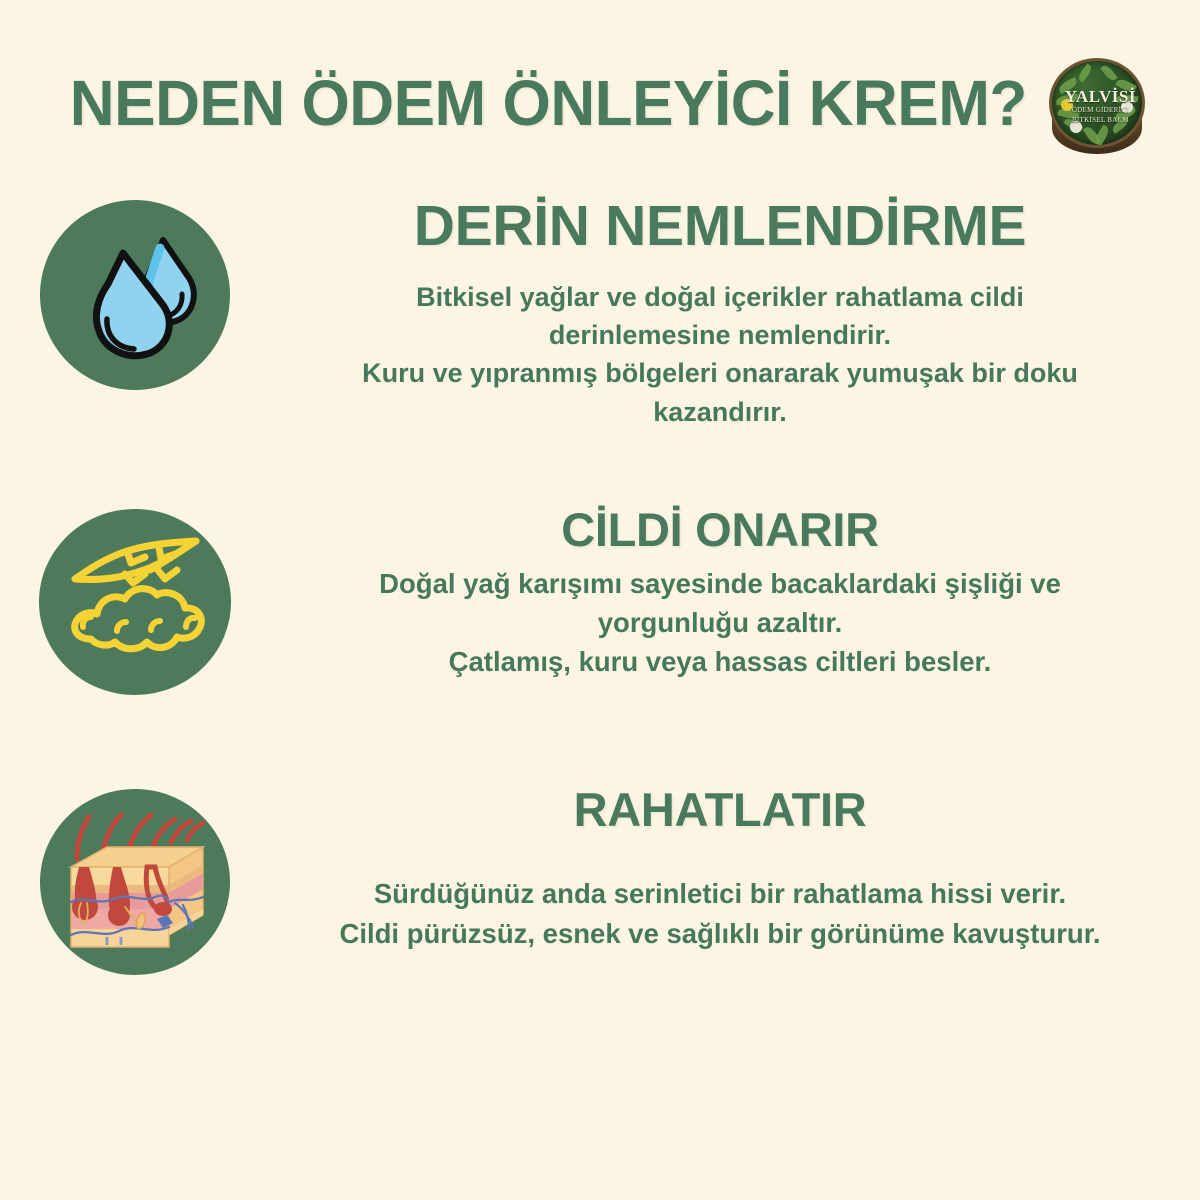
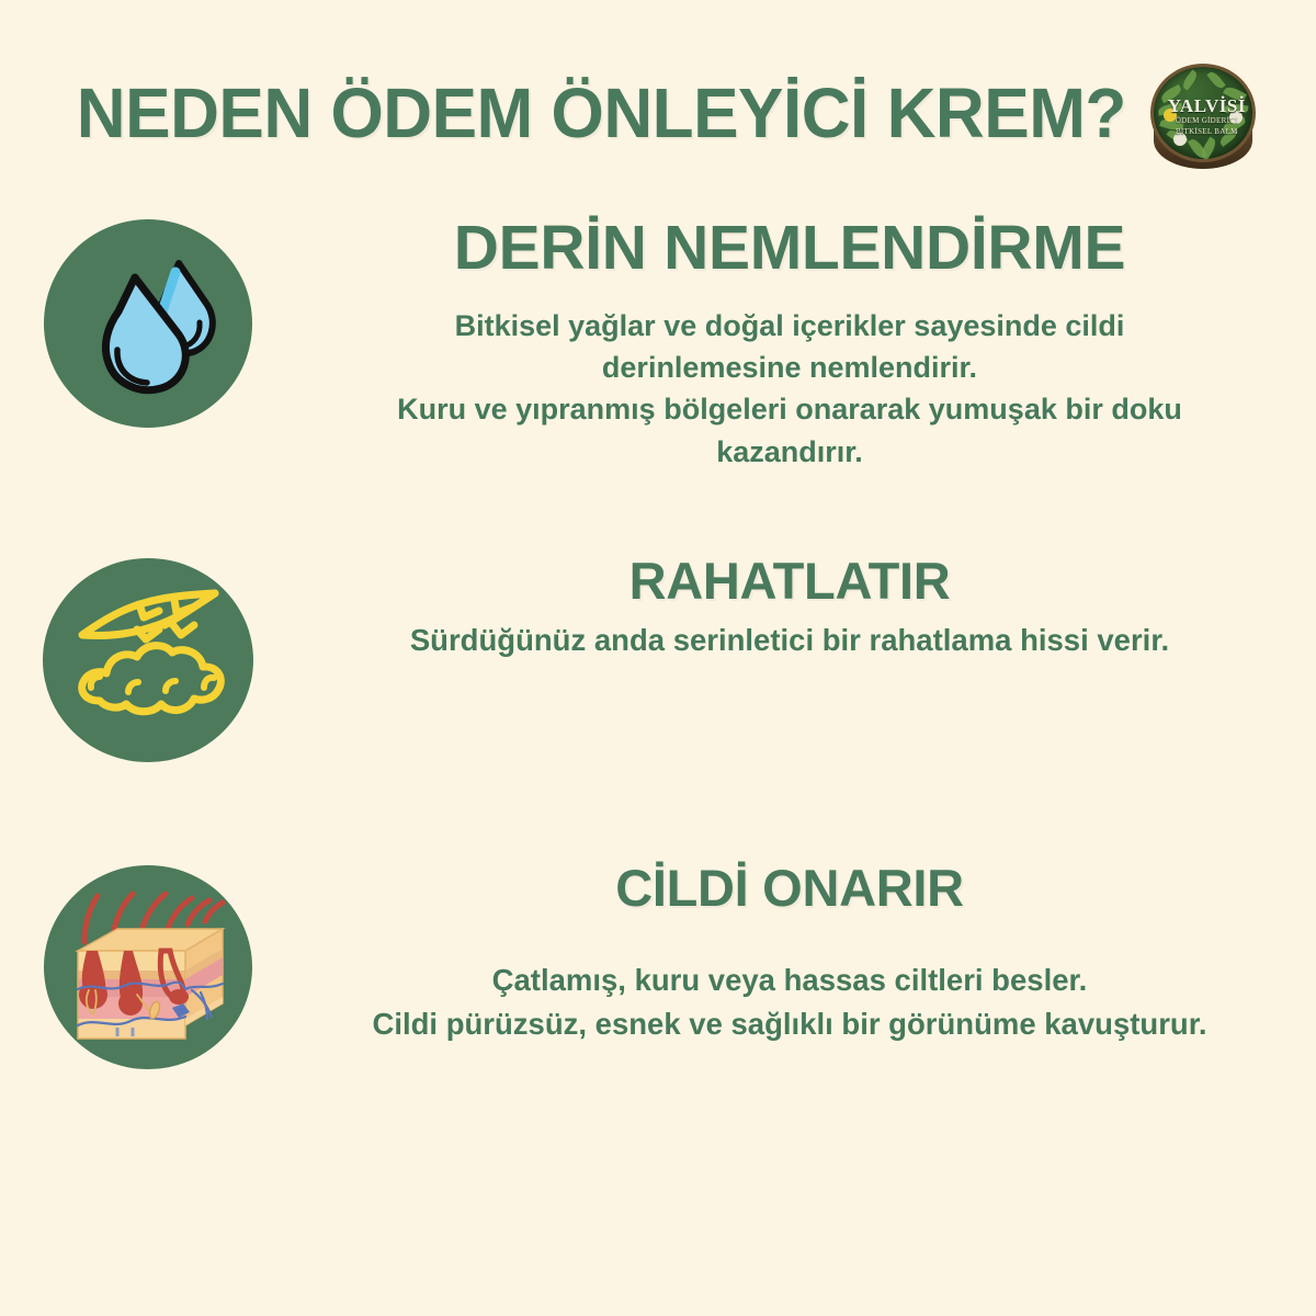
  NEDEN ÖDEM ÖNLEYİCİ KREM?
  YALVİSİ
  ÖDEM GİDERİCİ
  BİTKİSEL BALM
  DERİN NEMLENDİRME
- Bitkisel yağlar ve doğal içerikler rahatlama cildi
+ Bitkisel yağlar ve doğal içerikler sayesinde cildi
  derinlemesine nemlendirir.
  Kuru ve yıpranmış bölgeleri onararak yumuşak bir doku
  kazandırır.
- CİLDİ ONARIR
+ RAHATLATIR
- Doğal yağ karışımı sayesinde bacaklardaki şişliği ve
- yorgunluğu azaltır.
- Çatlamış, kuru veya hassas ciltleri besler.
+ Sürdüğünüz anda serinletici bir rahatlama hissi verir.
- RAHATLATIR
+ CİLDİ ONARIR
- Sürdüğünüz anda serinletici bir rahatlama hissi verir.
+ Çatlamış, kuru veya hassas ciltleri besler.
  Cildi pürüzsüz, esnek ve sağlıklı bir görünüme kavuşturur.
